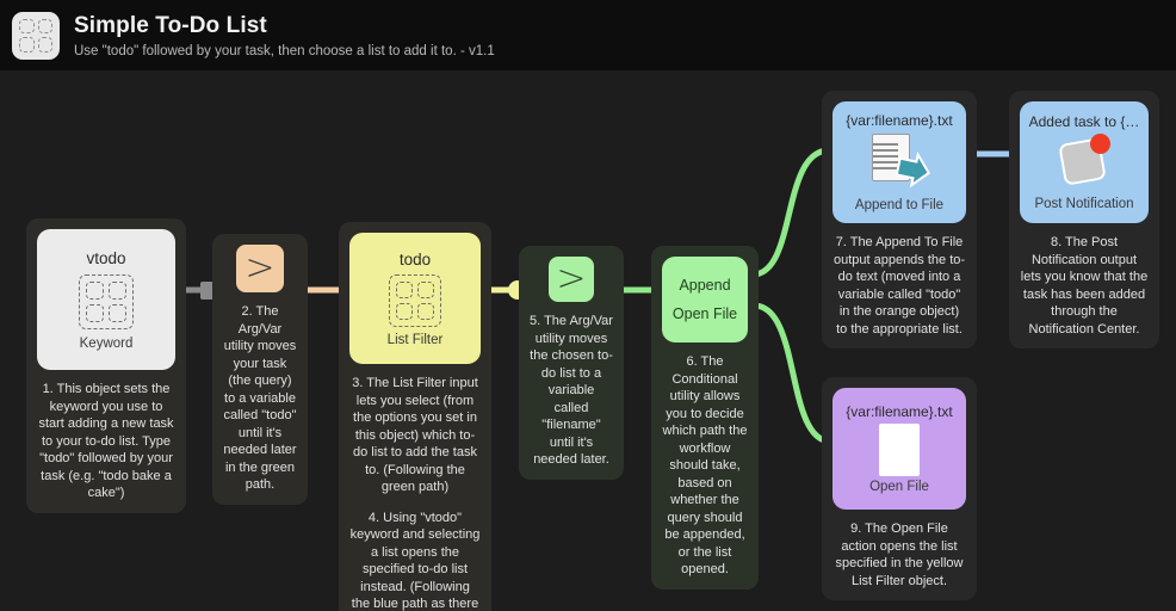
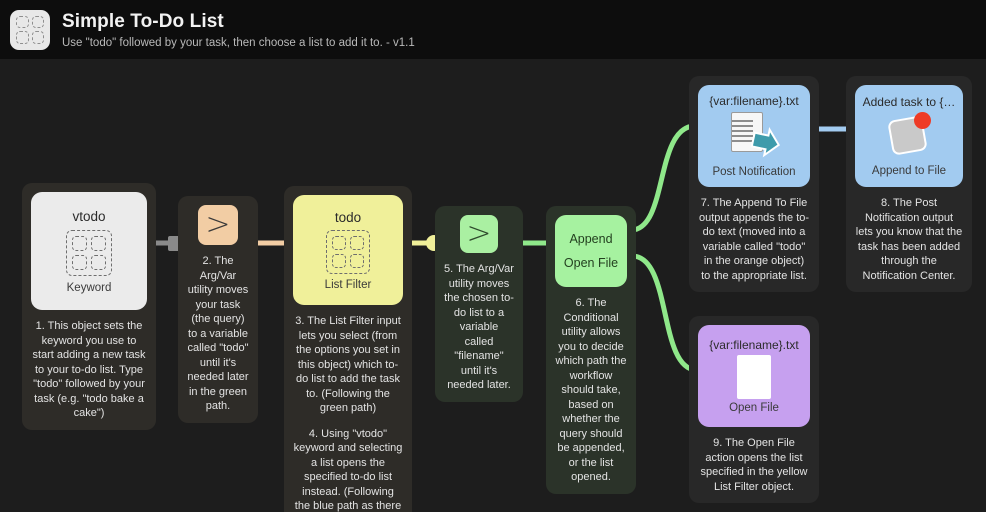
  Simple To-Do List
  Use "todo" followed by your task, then choose a list to add it to. - v1.1
  vtodo
  Keyword
  1. This object sets the keyword you use to start adding a new task to your to-do list. Type "todo" followed by your task (e.g. "todo bake a cake")
  >
  2. The Arg/Var utility moves your task (the query) to a variable called "todo" until it's needed later in the green path.
  todo
  List Filter
  3. The List Filter input lets you select (from the options you set in this object) which to-do list to add the task to. (Following the green path)
  4. Using "vtodo" keyword and selecting a list opens the specified to-do list instead. (Following the blue path as there
  >
  5. The Arg/Var utility moves the chosen to-do list to a variable called "filename" until it's needed later.
  Append
  Open File
  6. The Conditional utility allows you to decide which path the workflow should take, based on whether the query should be appended, or the list opened.
  {var:filename}.txt
- Append to File
+ Post Notification
  7. The Append To File output appends the to-do text (moved into a variable called "todo" in the orange object) to the appropriate list.
  Added task to {…
- Post Notification
+ Append to File
  8. The Post Notification output lets you know that the task has been added through the Notification Center.
  {var:filename}.txt
  Open File
  9. The Open File action opens the list specified in the yellow List Filter object.
